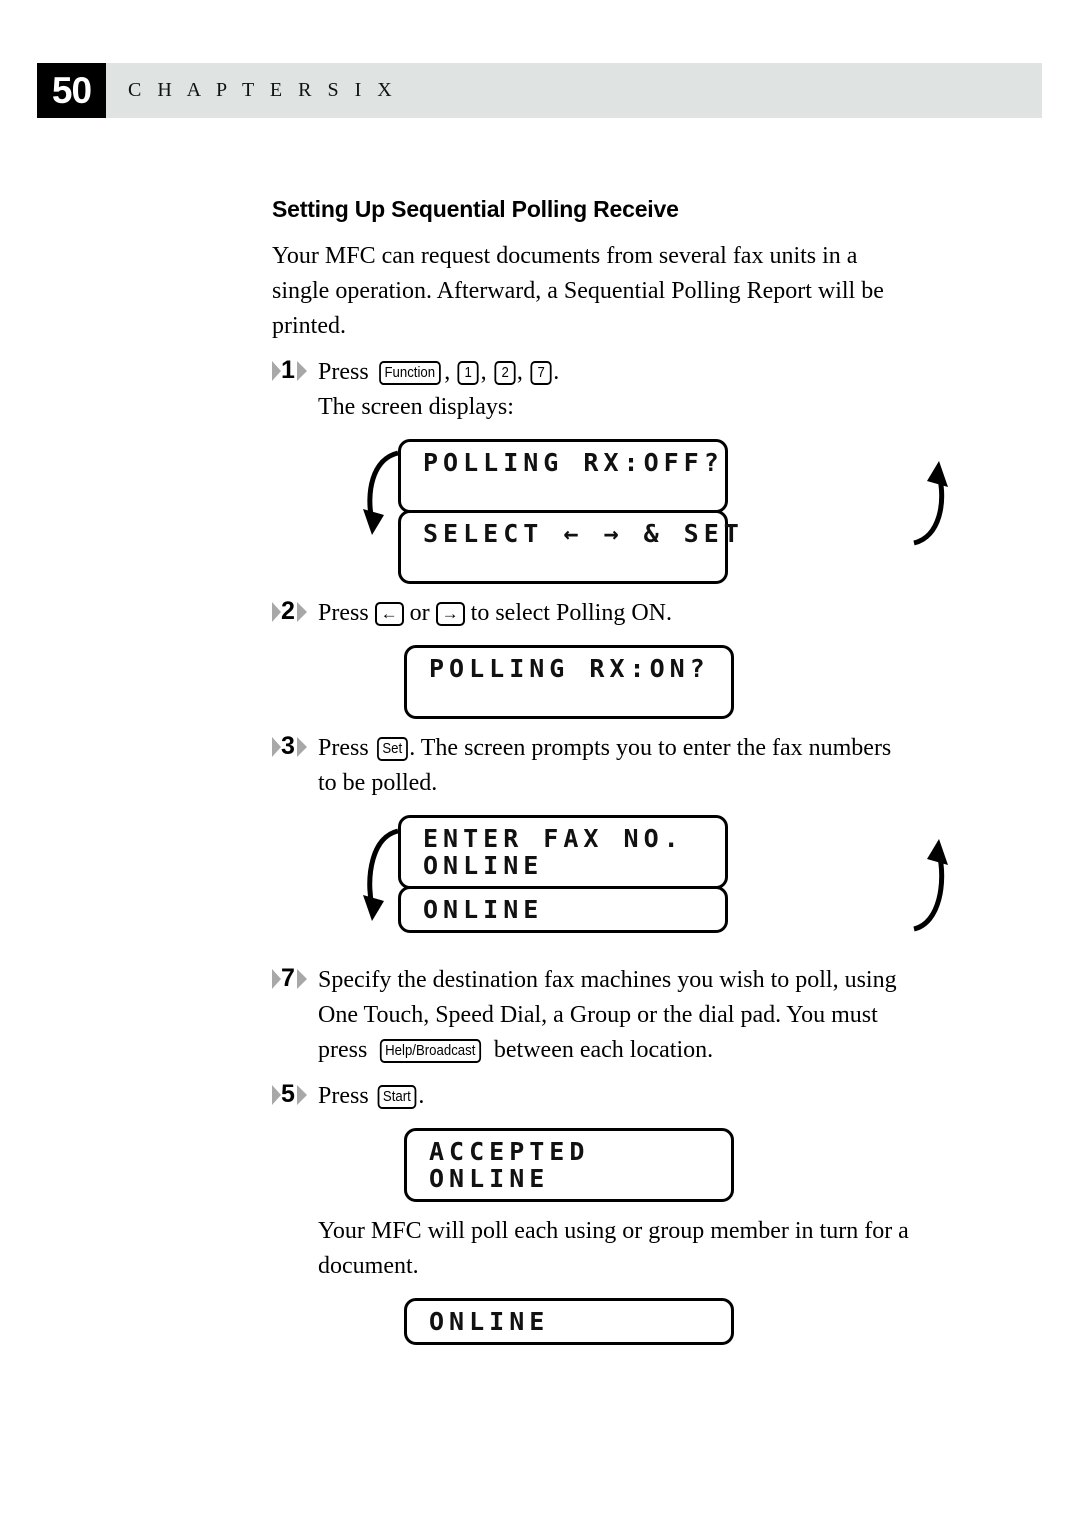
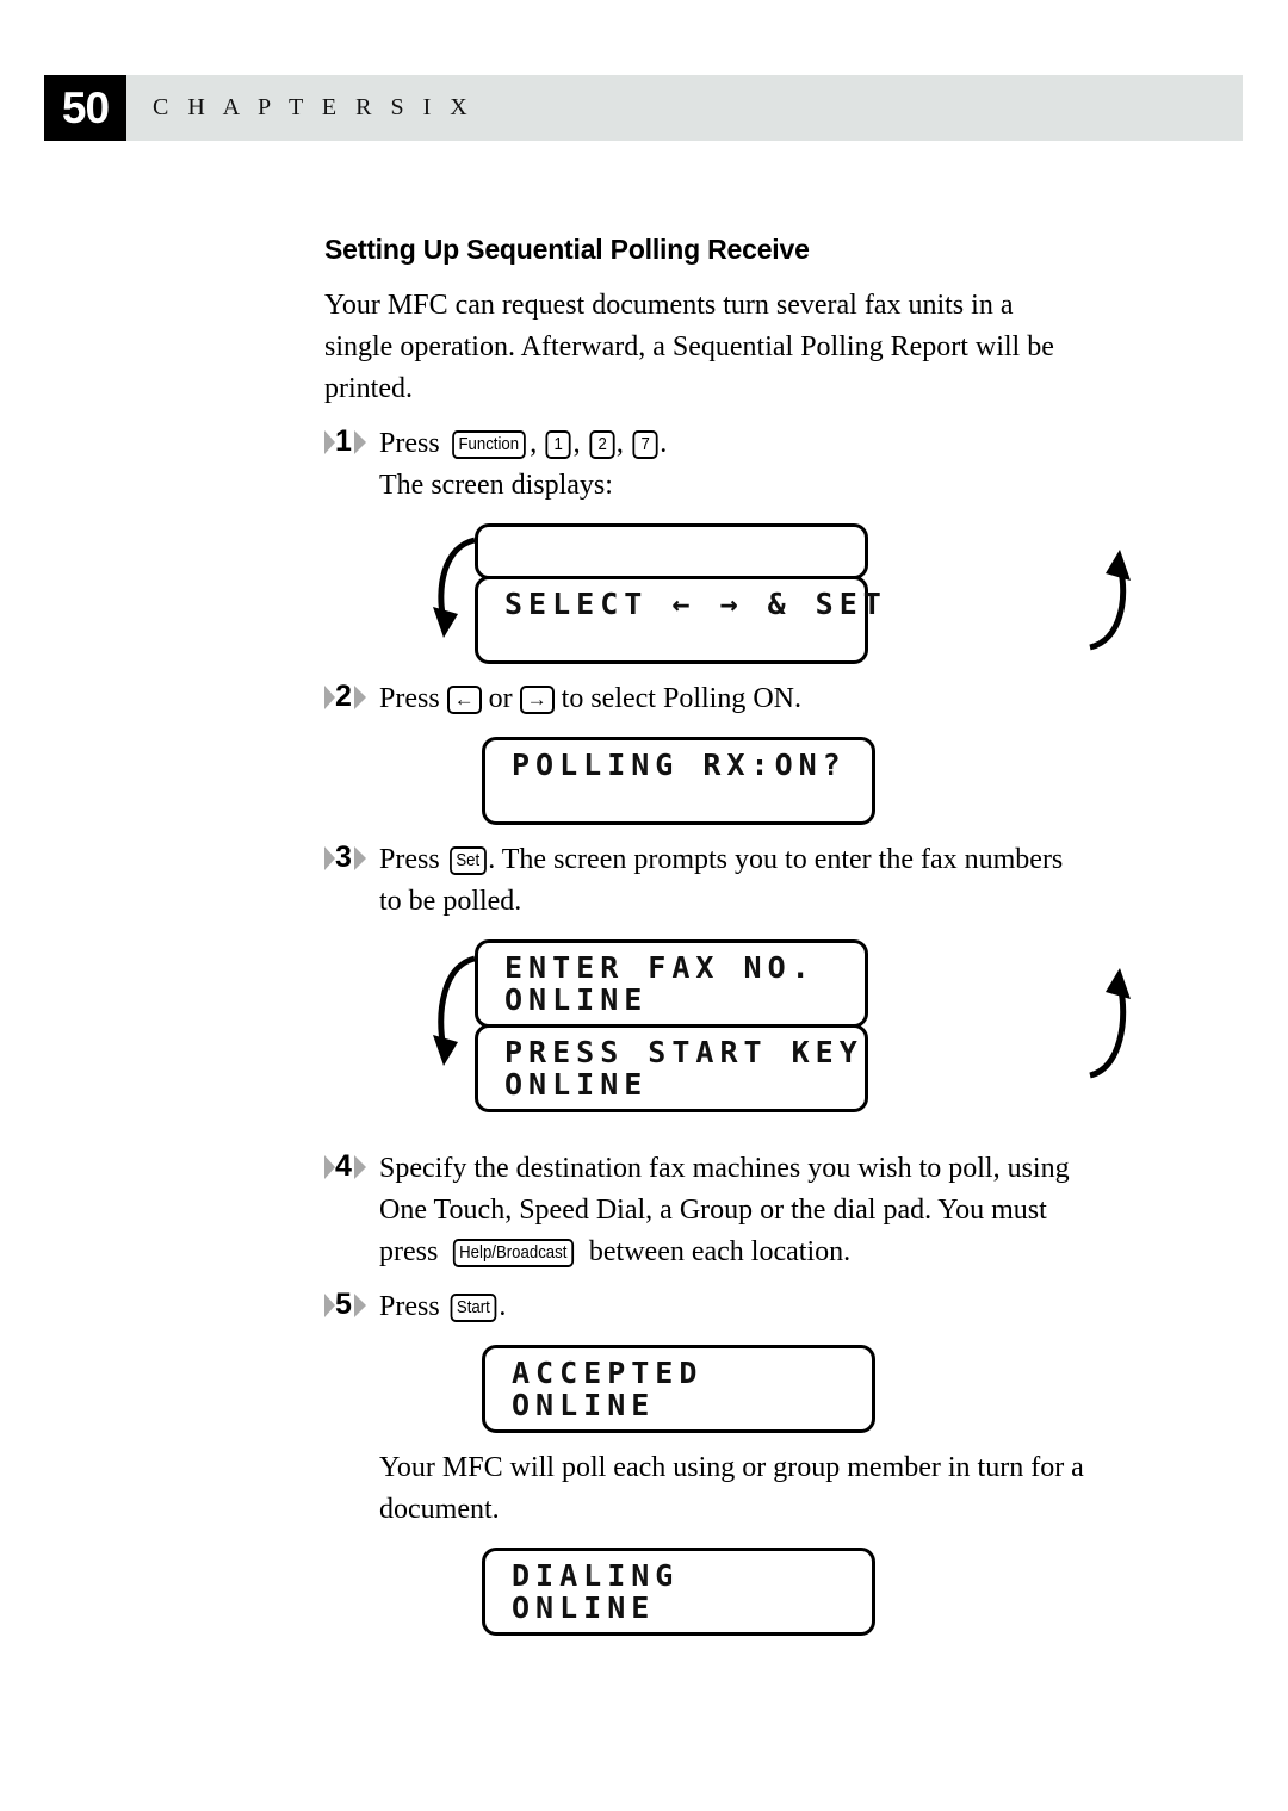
  50
  C H A P T E R S I X
  Setting Up Sequential Polling Receive
- Your MFC can request documents from several fax units in a single operation. Afterward, a Sequential Polling Report will be printed.
+ Your MFC can request documents turn several fax units in a single operation. Afterward, a Sequential Polling Report will be printed.
  1
  Press Function , 1 , 2 , 7 .
  The screen displays:
- POLLING RX:OFF?
  SELECT ← → & SET
  2
  Press ← or → to select Polling ON.
  POLLING RX:ON?
  3
  Press Set . The screen prompts you to enter the fax numbers to be polled.
  ENTER FAX NO.
  ONLINE
+ PRESS START KEY
  ONLINE
- 7
+ 4
  Specify the destination fax machines you wish to poll, using One Touch, Speed Dial, a Group or the dial pad. You must press Help/Broadcast between each location.
  5
  Press Start .
  ACCEPTED
  ONLINE
  Your MFC will poll each using or group member in turn for a document.
+ DIALING
  ONLINE
